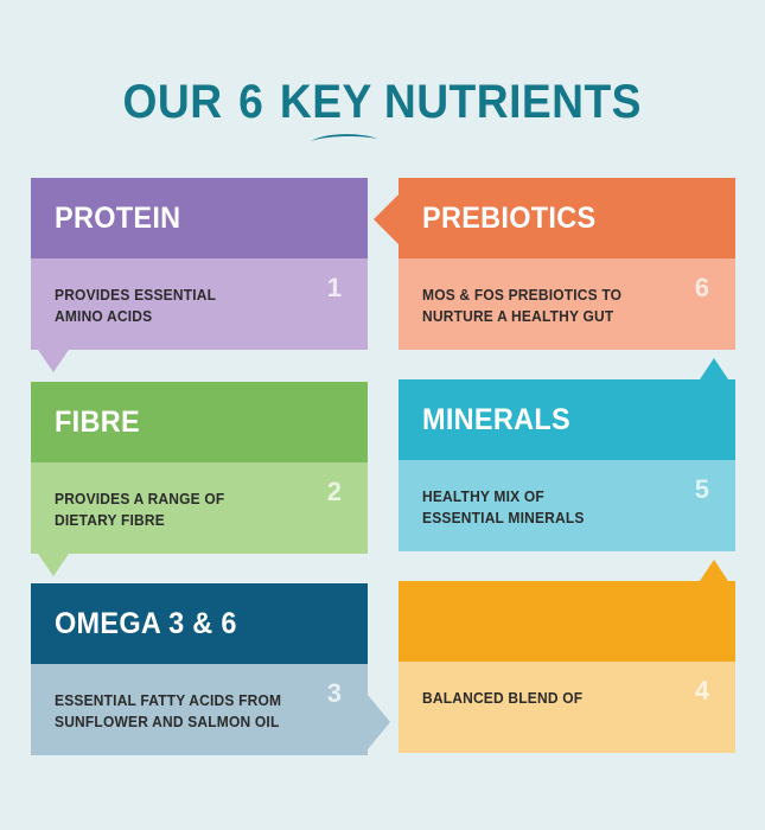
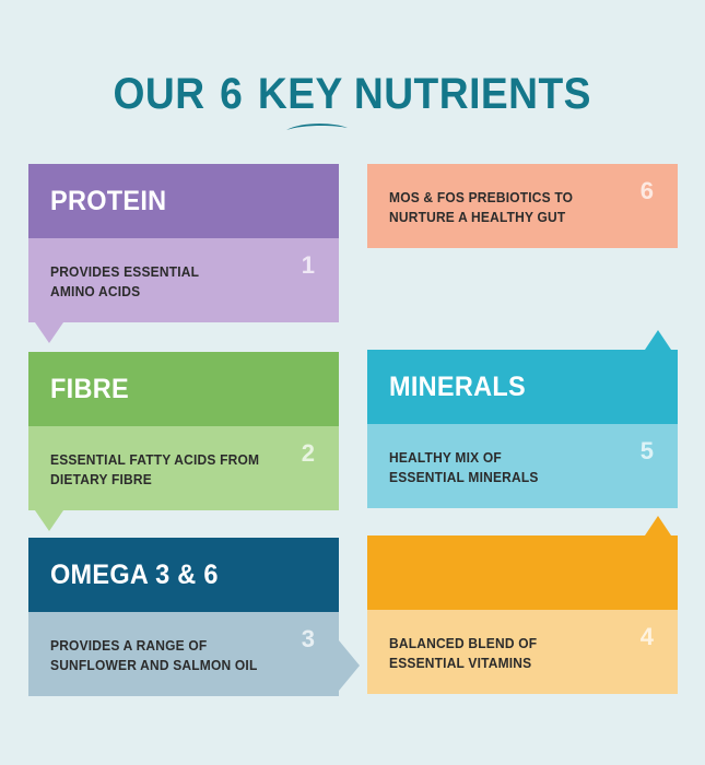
  OUR 6 KEY NUTRIENTS
  PROTEIN
  PROVIDES ESSENTIAL
  AMINO ACIDS
  1
  FIBRE
- PROVIDES A RANGE OF
+ ESSENTIAL FATTY ACIDS FROM
  DIETARY FIBRE
  2
  OMEGA 3 & 6
- ESSENTIAL FATTY ACIDS FROM
+ PROVIDES A RANGE OF
  SUNFLOWER AND SALMON OIL
  3
- PREBIOTICS
  MOS & FOS PREBIOTICS TO
  NURTURE A HEALTHY GUT
  6
  MINERALS
  HEALTHY MIX OF
  ESSENTIAL MINERALS
  5
  BALANCED BLEND OF
+ ESSENTIAL VITAMINS
  4
